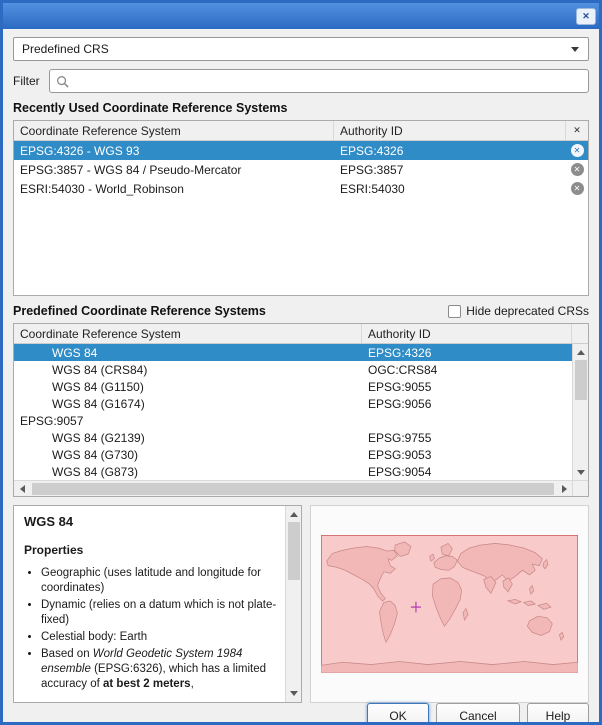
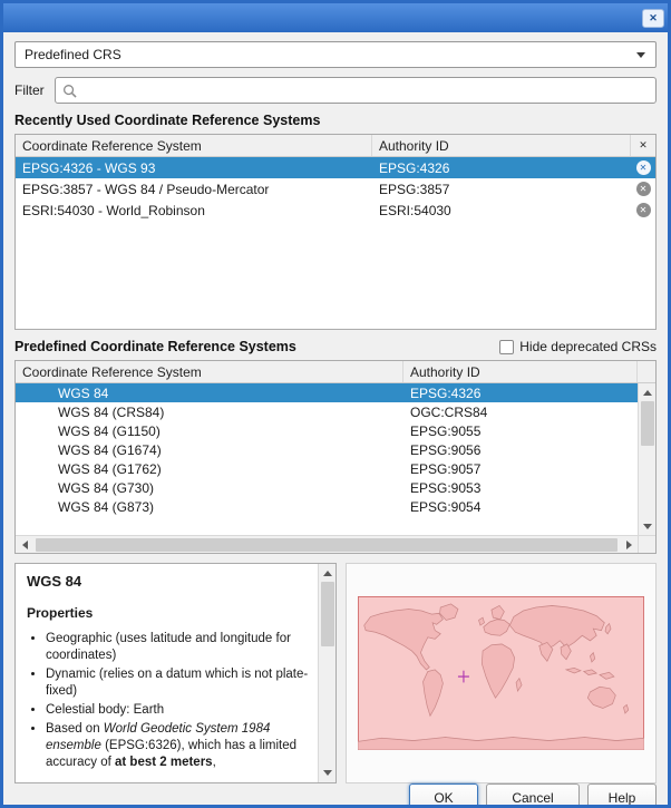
  ✕
  Predefined CRS
  Filter
  Recently Used Coordinate Reference Systems
  Coordinate Reference System
  Authority ID
  ✕
  EPSG:4326 - WGS 93
  EPSG:4326
  ✕
  EPSG:3857 - WGS 84 / Pseudo-Mercator
  EPSG:3857
  ✕
  ESRI:54030 - World_Robinson
  ESRI:54030
  ✕
  Predefined Coordinate Reference Systems
  Hide deprecated CRSs
  Coordinate Reference System
  Authority ID
  WGS 84
  EPSG:4326
  WGS 84 (CRS84)
  OGC:CRS84
  WGS 84 (G1150)
  EPSG:9055
  WGS 84 (G1674)
  EPSG:9056
+ WGS 84 (G1762)
  EPSG:9057
- WGS 84 (G2139)
- EPSG:9755
  WGS 84 (G730)
  EPSG:9053
  WGS 84 (G873)
  EPSG:9054
  WGS 84
  Properties
  Geographic (uses latitude and longitude for coordinates)
  Dynamic (relies on a datum which is not plate-fixed)
  Celestial body: Earth
  Based on World Geodetic System 1984 ensemble (EPSG:6326), which has a limited accuracy of at best 2 meters,
  OK
  Cancel
  Help
